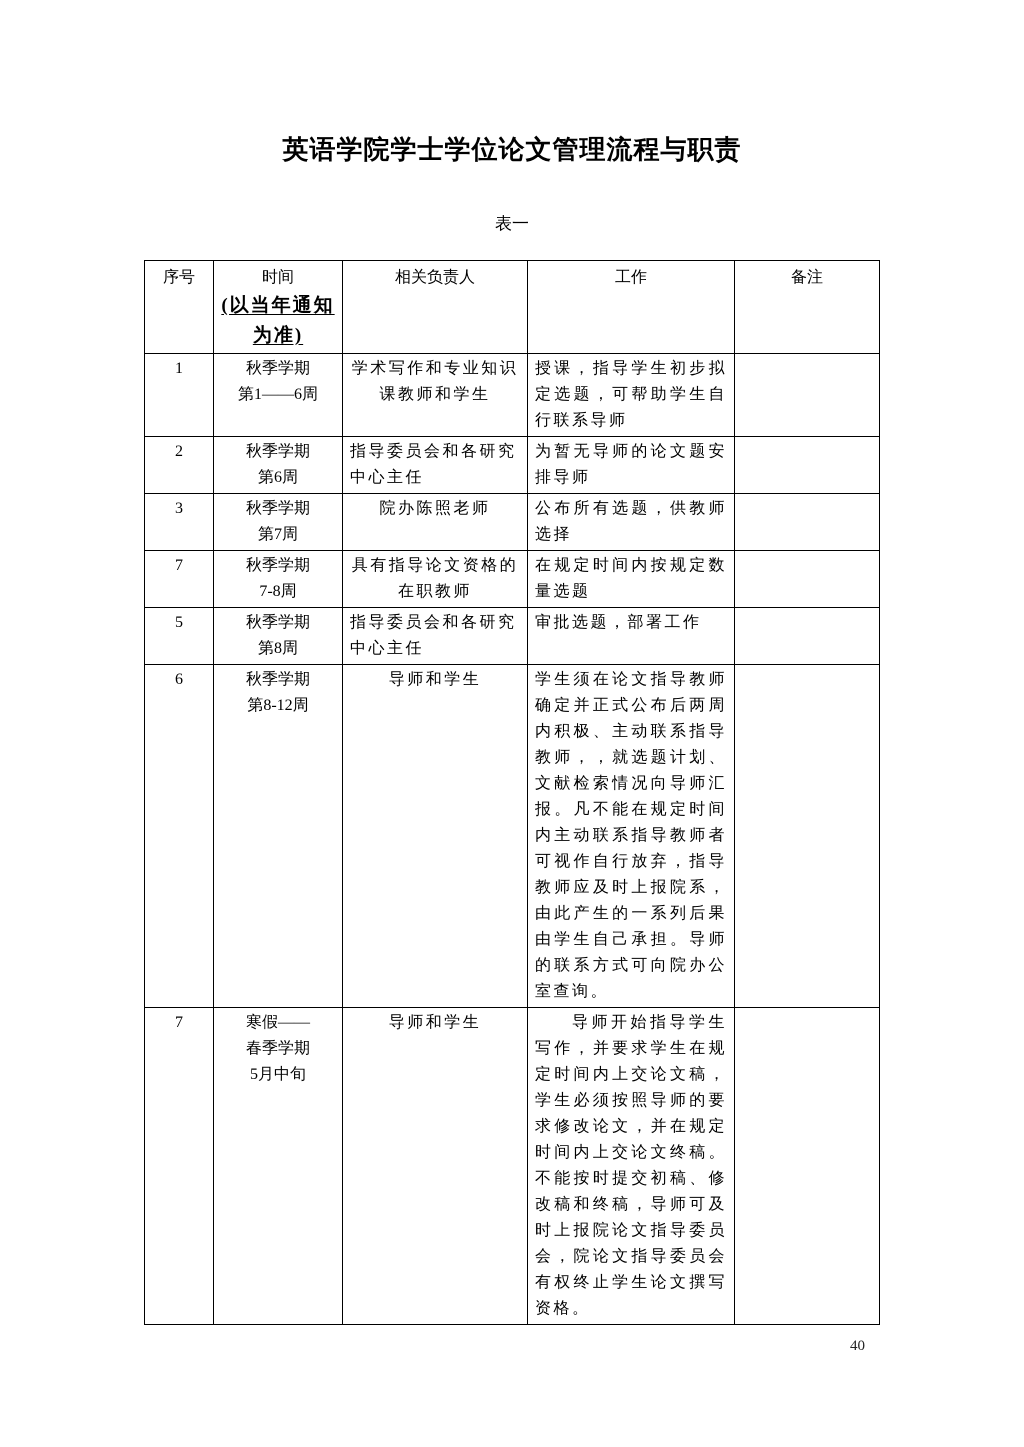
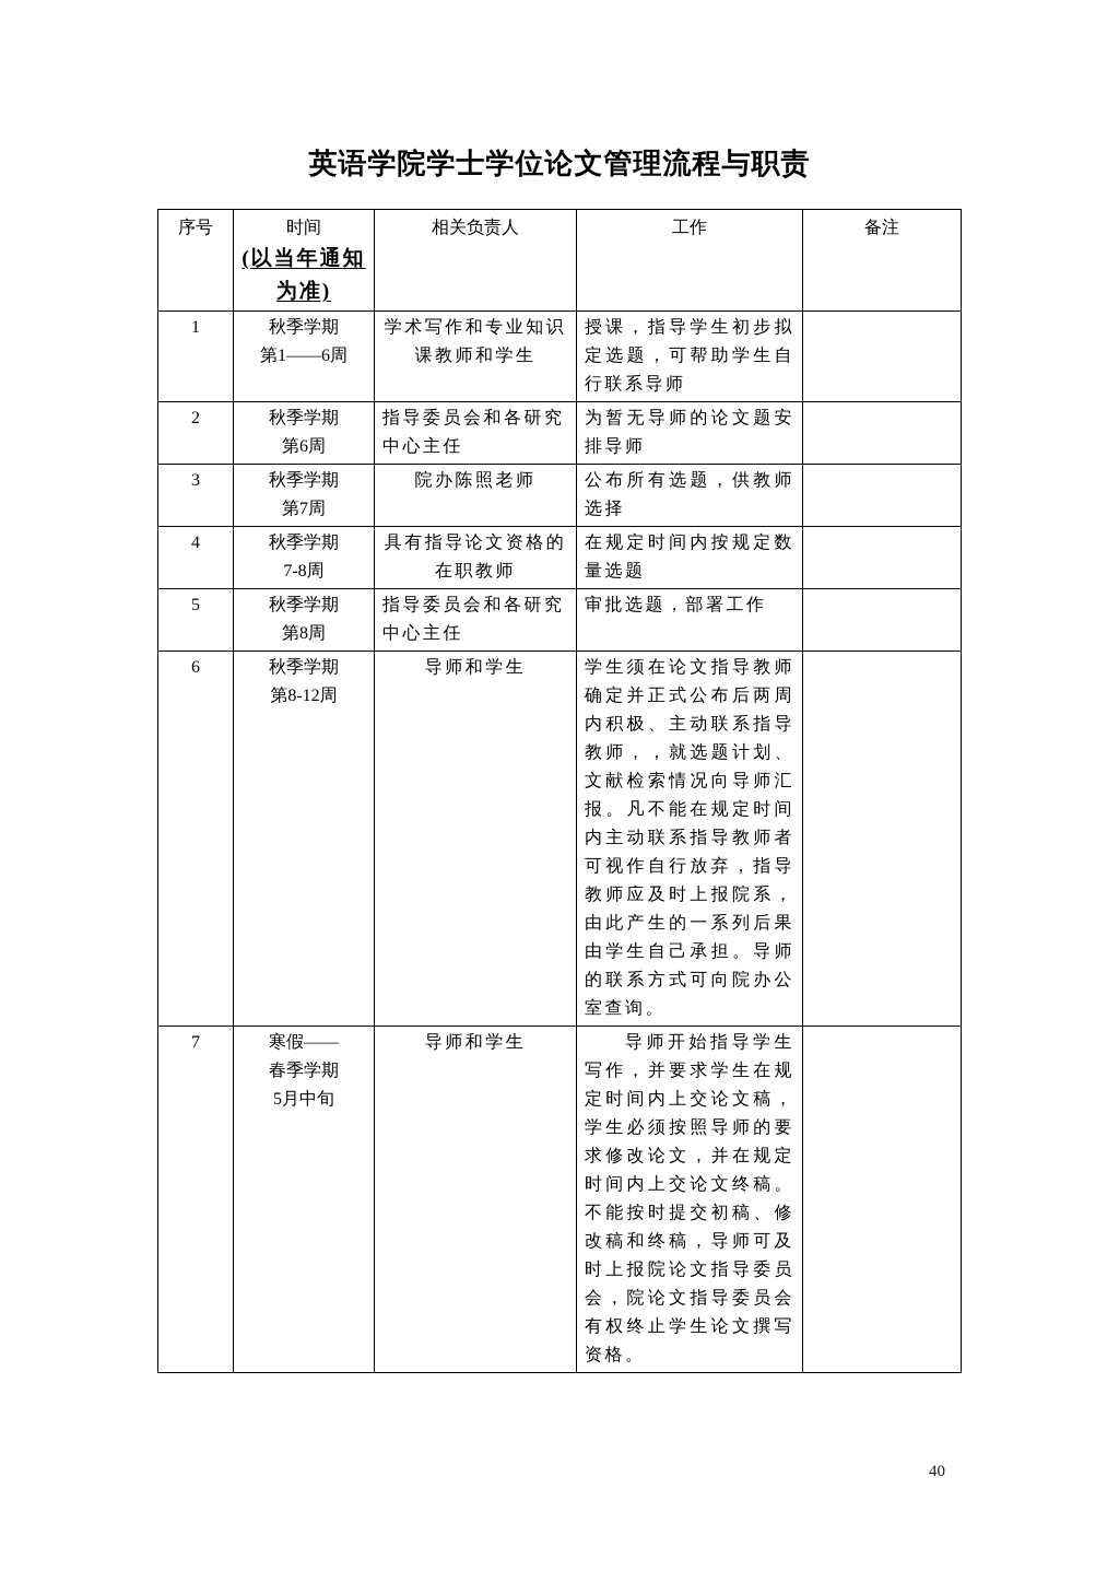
  英语学院学士学位论文管理流程与职责
- 表一
  序号	时间 (以当年通知为准)	相关负责人	工作	备注
  1	秋季学期 第1——6周	学术写作和专业知识课教师和学生	授课，指导学生初步拟定选题，可帮助学生自行联系导师
  2	秋季学期 第6周	指导委员会和各研究中心主任	为暂无导师的论文题安排导师
  3	秋季学期 第7周	院办陈照老师	公布所有选题，供教师选择
- 7	秋季学期 7-8周	具有指导论文资格的在职教师	在规定时间内按规定数量选题
+ 4	秋季学期 7-8周	具有指导论文资格的在职教师	在规定时间内按规定数量选题
  5	秋季学期 第8周	指导委员会和各研究中心主任	审批选题，部署工作
  6	秋季学期 第8-12周	导师和学生	学生须在论文指导教师确定并正式公布后两周内积极、主动联系指导教师，，就选题计划、文献检索情况向导师汇报。凡不能在规定时间内主动联系指导教师者可视作自行放弃，指导教师应及时上报院系，由此产生的一系列后果由学生自己承担。导师的联系方式可向院办公室查询。
  7	寒假—— 春季学期 5月中旬	导师和学生	导师开始指导学生写作，并要求学生在规定时间内上交论文稿，学生必须按照导师的要求修改论文，并在规定时间内上交论文终稿。不能按时提交初稿、修改稿和终稿，导师可及时上报院论文指导委员会，院论文指导委员会有权终止学生论文撰写资格。
  40
